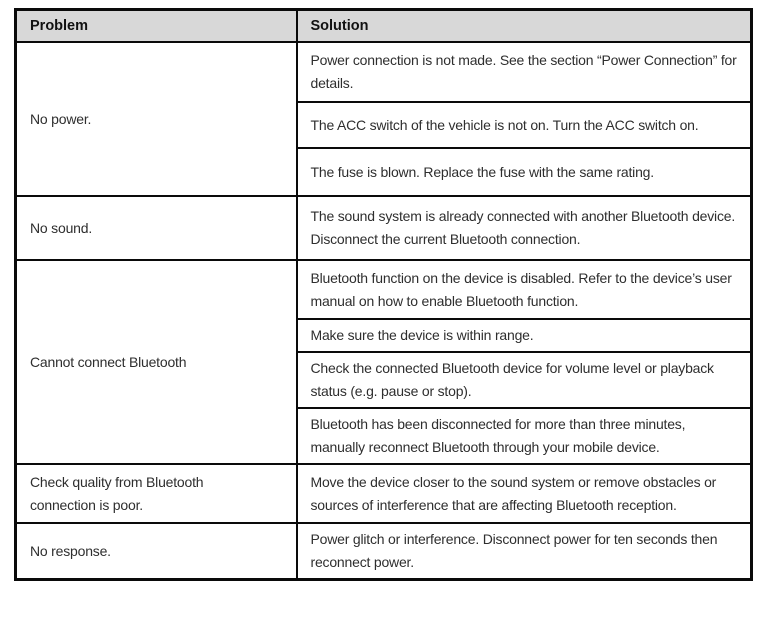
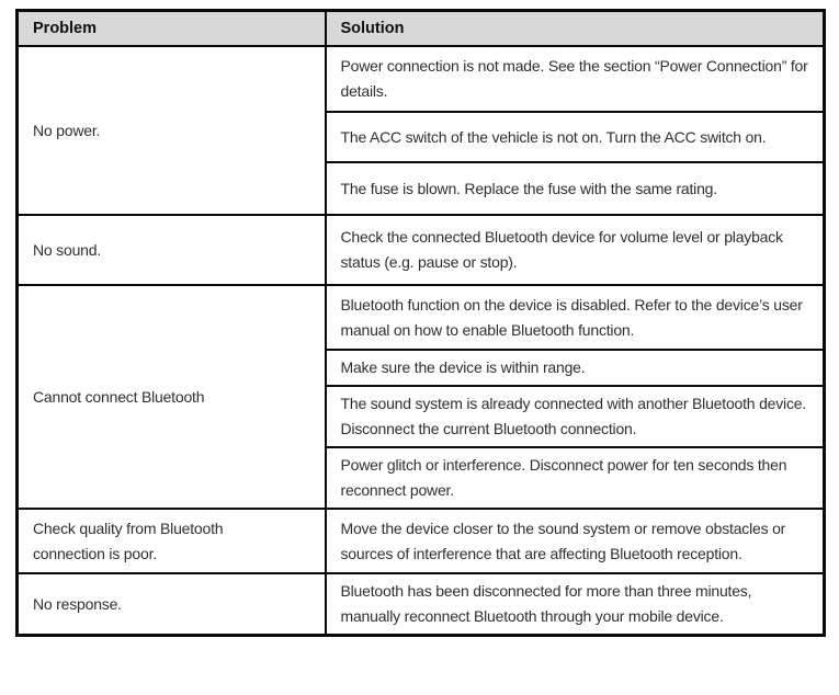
  Problem	Solution
  No power.	Power connection is not made. See the section “Power Connection” for details.
  The ACC switch of the vehicle is not on. Turn the ACC switch on.
  The fuse is blown. Replace the fuse with the same rating.
- No sound.	The sound system is already connected with another Bluetooth device. Disconnect the current Bluetooth connection.
+ No sound.	Check the connected Bluetooth device for volume level or playback status (e.g. pause or stop).
  Cannot connect Bluetooth	Bluetooth function on the device is disabled. Refer to the device’s user manual on how to enable Bluetooth function.
  Make sure the device is within range.
- Check the connected Bluetooth device for volume level or playback status (e.g. pause or stop).
+ The sound system is already connected with another Bluetooth device. Disconnect the current Bluetooth connection.
- Bluetooth has been disconnected for more than three minutes, manually reconnect Bluetooth through your mobile device.
+ Power glitch or interference. Disconnect power for ten seconds then reconnect power.
  Check quality from Bluetooth connection is poor.	Move the device closer to the sound system or remove obstacles or sources of interference that are affecting Bluetooth reception.
- No response.	Power glitch or interference. Disconnect power for ten seconds then reconnect power.
+ No response.	Bluetooth has been disconnected for more than three minutes, manually reconnect Bluetooth through your mobile device.
